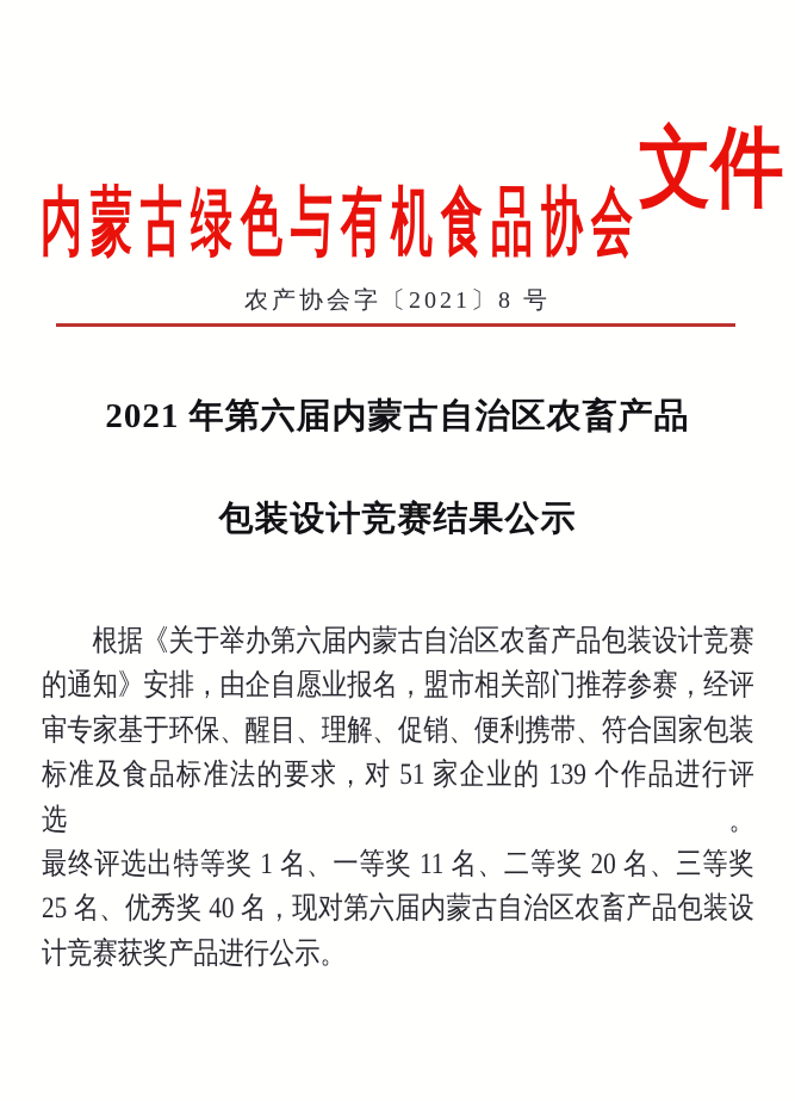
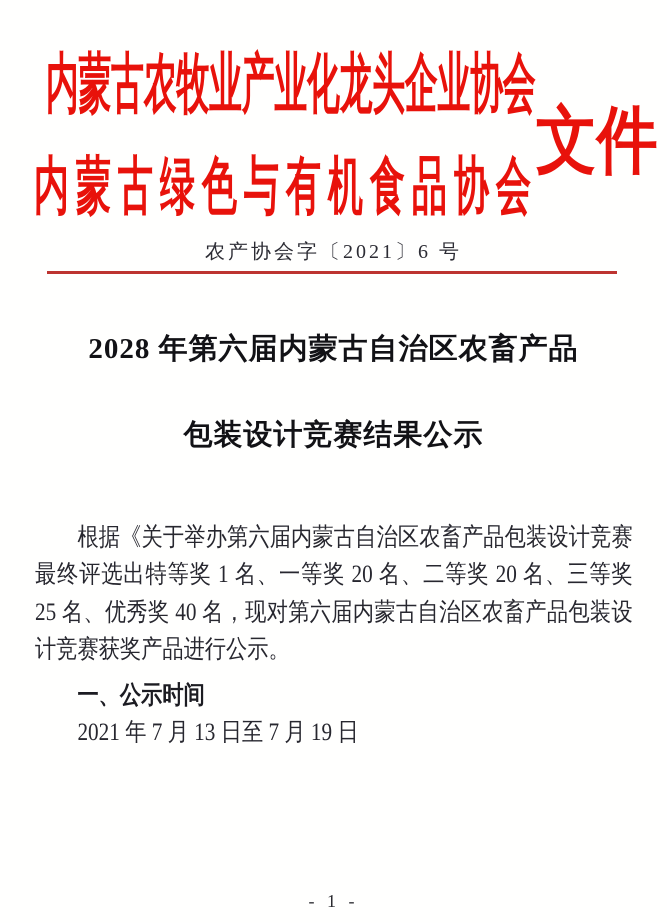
+ 内蒙古农牧业产业化龙头企业协会
  内蒙古绿色与有机食品协会
  文件
- 农产协会字〔2021〕8 号
+ 农产协会字〔2021〕6 号
- 2021 年第六届内蒙古自治区农畜产品
+ 2028 年第六届内蒙古自治区农畜产品
  包装设计竞赛结果公示
  根据《关于举办第六届内蒙古自治区农畜产品包装设计竞赛
- 的通知》安排，由企自愿业报名，盟市相关部门推荐参赛，经评
- 审专家基于环保、醒目、理解、促销、便利携带、符合国家包装
- 标准及食品标准法的要求，对 51 家企业的 139 个作品进行评选。
- 最终评选出特等奖 1 名、一等奖 11 名、二等奖 20 名、三等奖
+ 最终评选出特等奖 1 名、一等奖 20 名、二等奖 20 名、三等奖
  25 名、优秀奖 40 名，现对第六届内蒙古自治区农畜产品包装设
  计竞赛获奖产品进行公示。
+ 一、公示时间
+ 2021 年 7 月 13 日至 7 月 19 日
+ - 1 -
